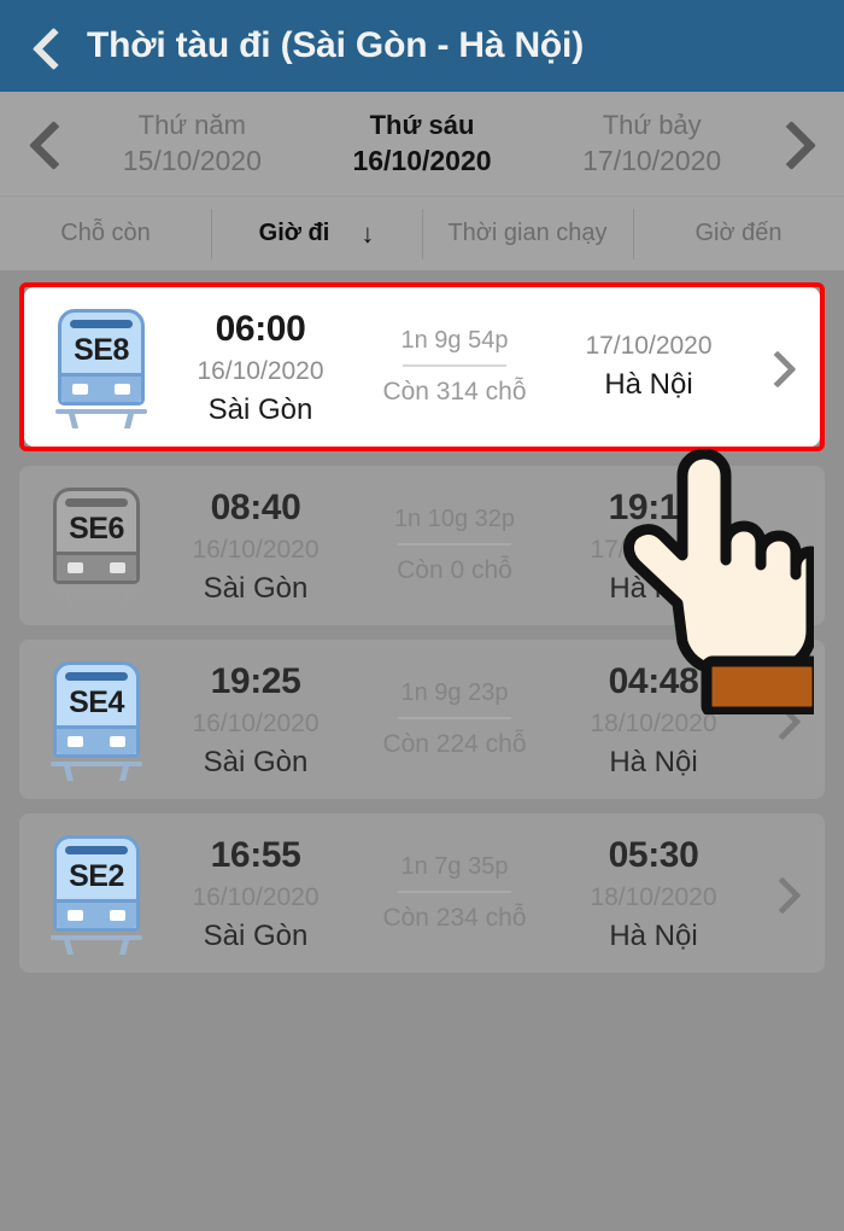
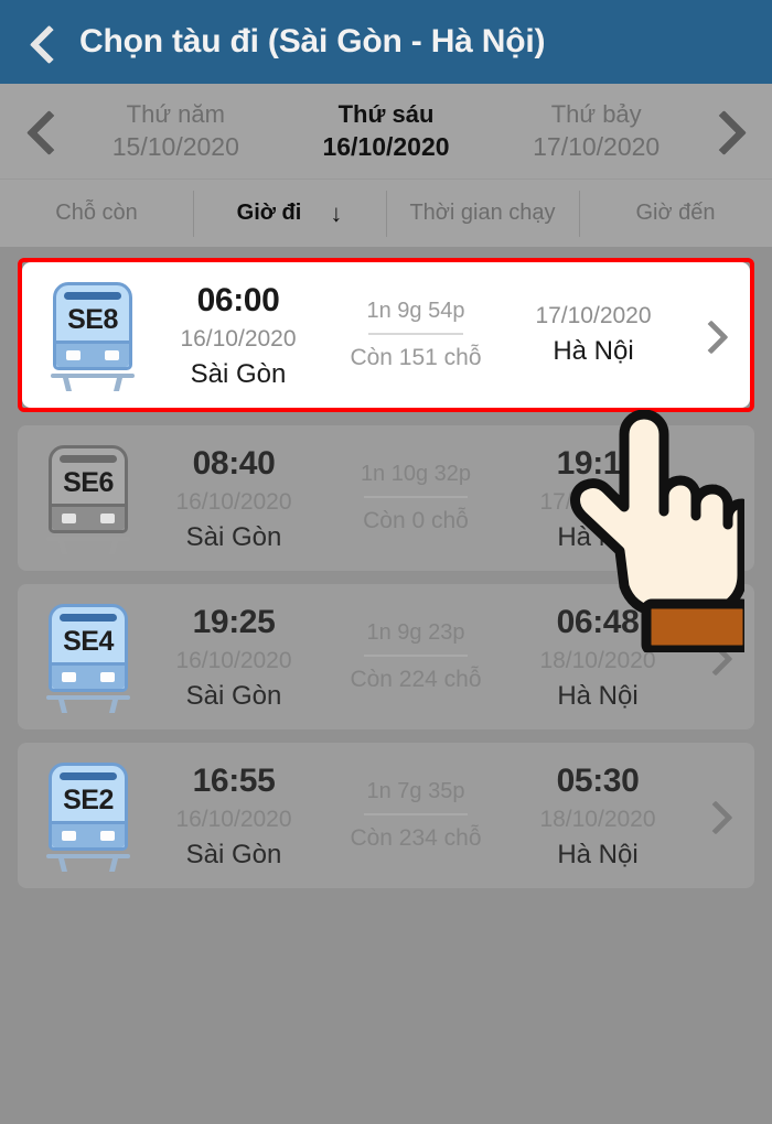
- Thời tàu đi (Sài Gòn - Hà Nội)
+ Chọn tàu đi (Sài Gòn - Hà Nội)
  Thứ năm
  15/10/2020
  Thứ sáu
  16/10/2020
  Thứ bảy
  17/10/2020
  Chỗ còn
  Giờ đi
  ↓
  Thời gian chạy
  Giờ đến
  SE8
  06:00
  16/10/2020
  Sài Gòn
  1n 9g 54p
- Còn 314 chỗ
+ Còn 151 chỗ
  17/10/2020
  Hà Nội
  SE6
  08:40
  16/10/2020
  Sài Gòn
  1n 10g 32p
  Còn 0 chỗ
  19:1
  SE4
  19:25
  16/10/2020
  Sài Gòn
  1n 9g 23p
  Còn 224 chỗ
- 04:48
+ 06:48
  18/10/2020
  Hà Nội
  SE2
  16:55
  16/10/2020
  Sài Gòn
  1n 7g 35p
  Còn 234 chỗ
  05:30
  18/10/2020
  Hà Nội
